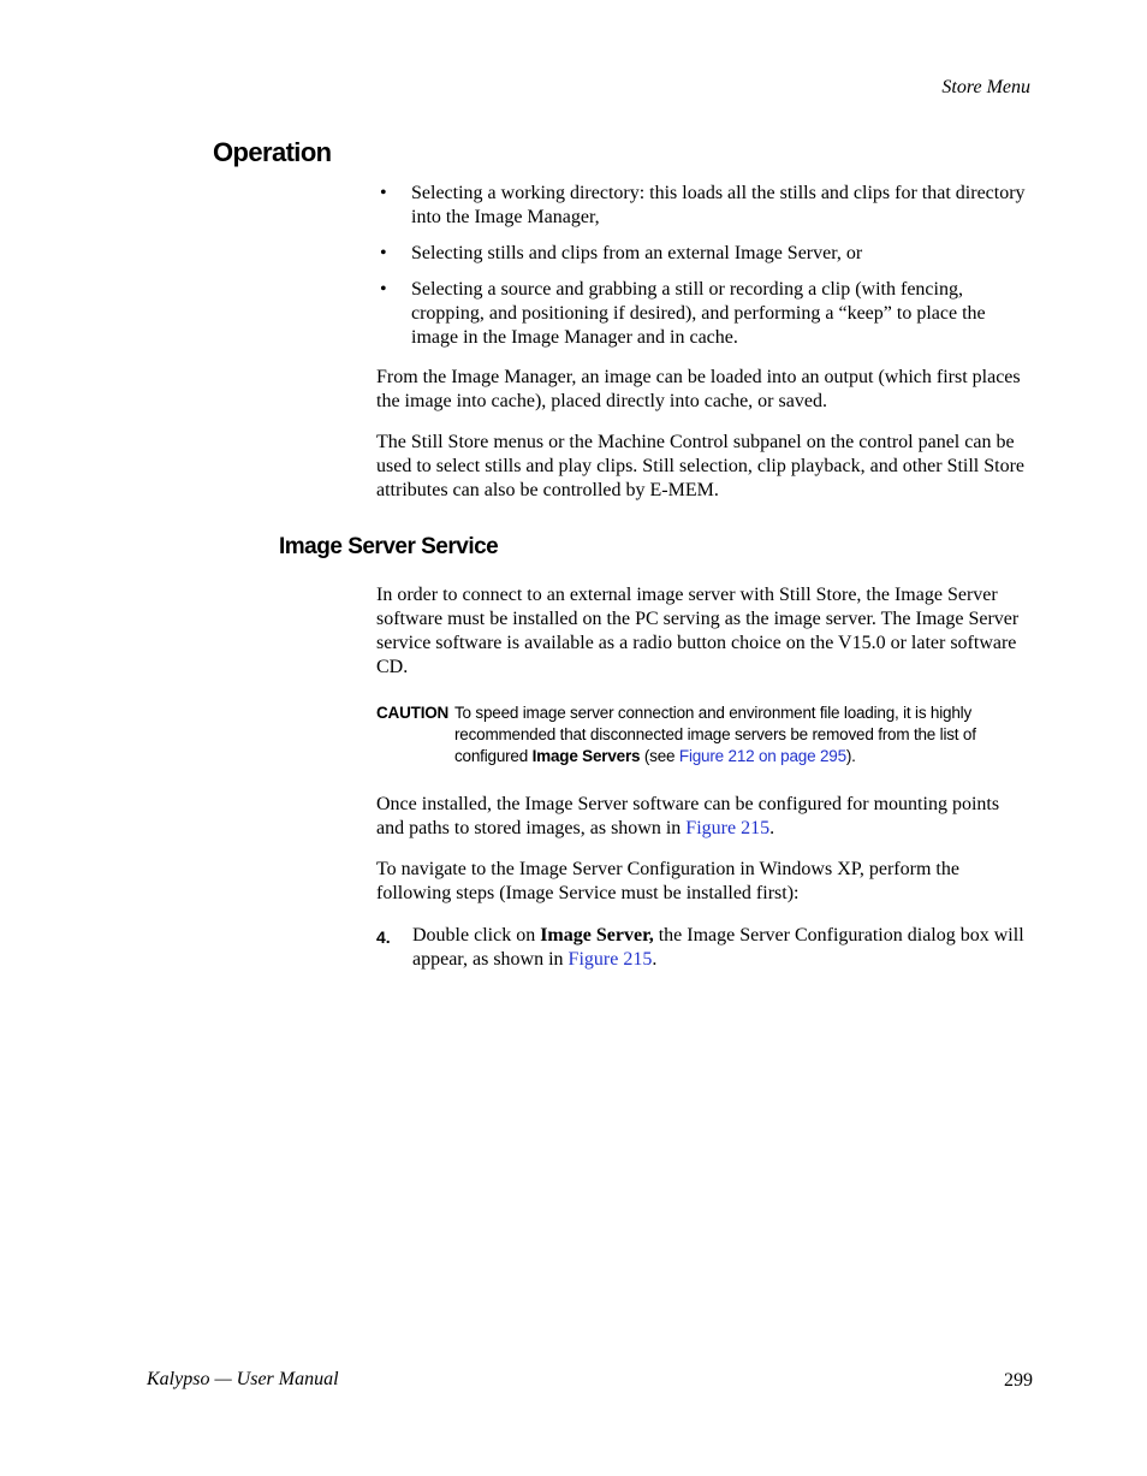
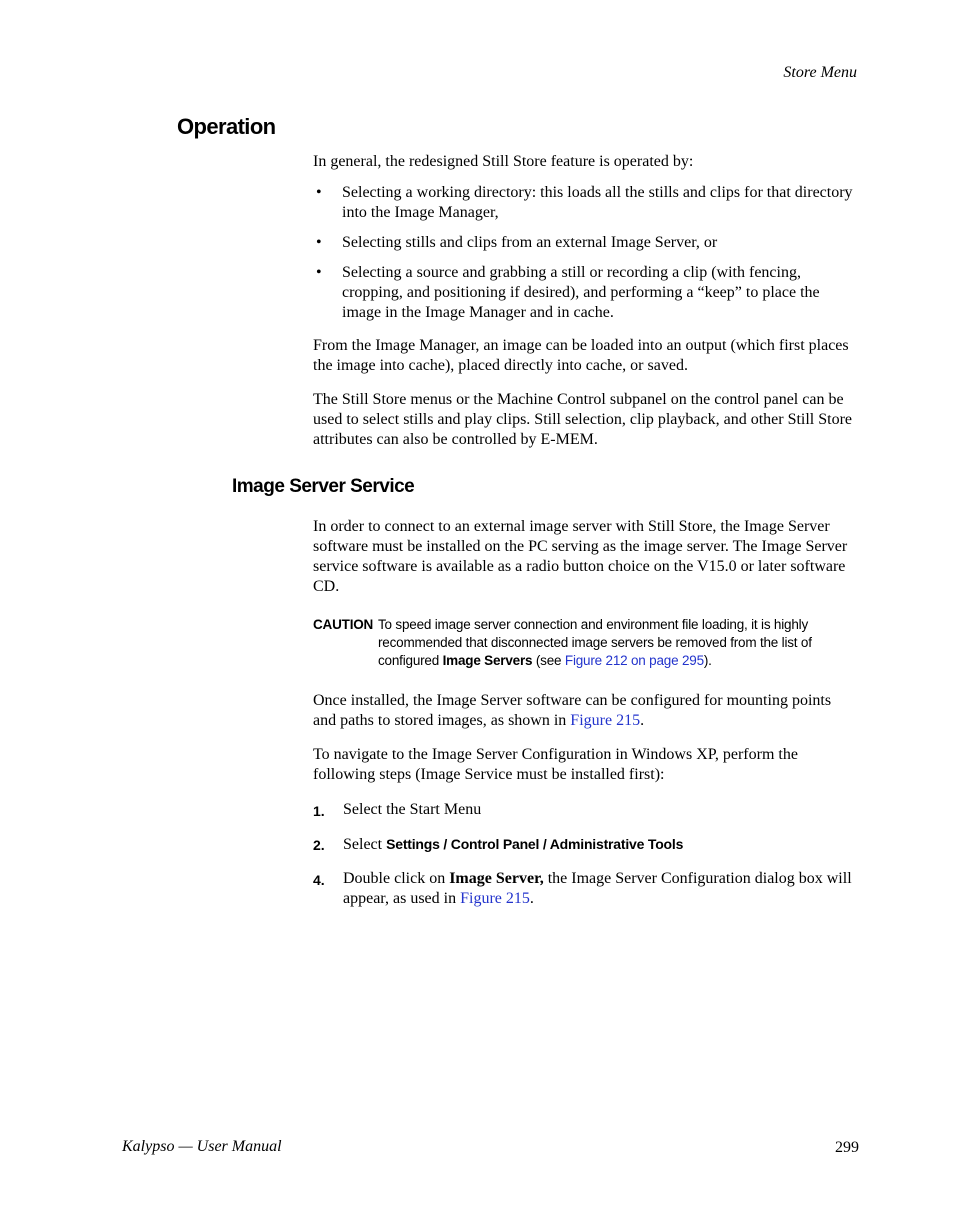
  Store Menu
  Operation
+ In general, the redesigned Still Store feature is operated by:
  Selecting a working directory: this loads all the stills and clips for that directory into the Image Manager,
  Selecting stills and clips from an external Image Server, or
  Selecting a source and grabbing a still or recording a clip (with fencing, cropping, and positioning if desired), and performing a “keep” to place the image in the Image Manager and in cache.
  From the Image Manager, an image can be loaded into an output (which first places the image into cache), placed directly into cache, or saved.
  The Still Store menus or the Machine Control subpanel on the control panel can be used to select stills and play clips. Still selection, clip playback, and other Still Store attributes can also be controlled by E-MEM.
  Image Server Service
  In order to connect to an external image server with Still Store, the Image Server software must be installed on the PC serving as the image server. The Image Server service software is available as a radio button choice on the V15.0 or later software CD.
  CAUTION
  To speed image server connection and environment file loading, it is highly recommended that disconnected image servers be removed from the list of configured Image Servers (see Figure 212 on page 295).
  Once installed, the Image Server software can be configured for mounting points and paths to stored images, as shown in Figure 215.
  To navigate to the Image Server Configuration in Windows XP, perform the following steps (Image Service must be installed first):
+ 1.
+ Select the Start Menu
+ 2.
+ Select Settings / Control Panel / Administrative Tools
  4.
- Double click on Image Server, the Image Server Configuration dialog box will appear, as shown in Figure 215.
+ Double click on Image Server, the Image Server Configuration dialog box will appear, as used in Figure 215.
  Kalypso — User Manual
  299
